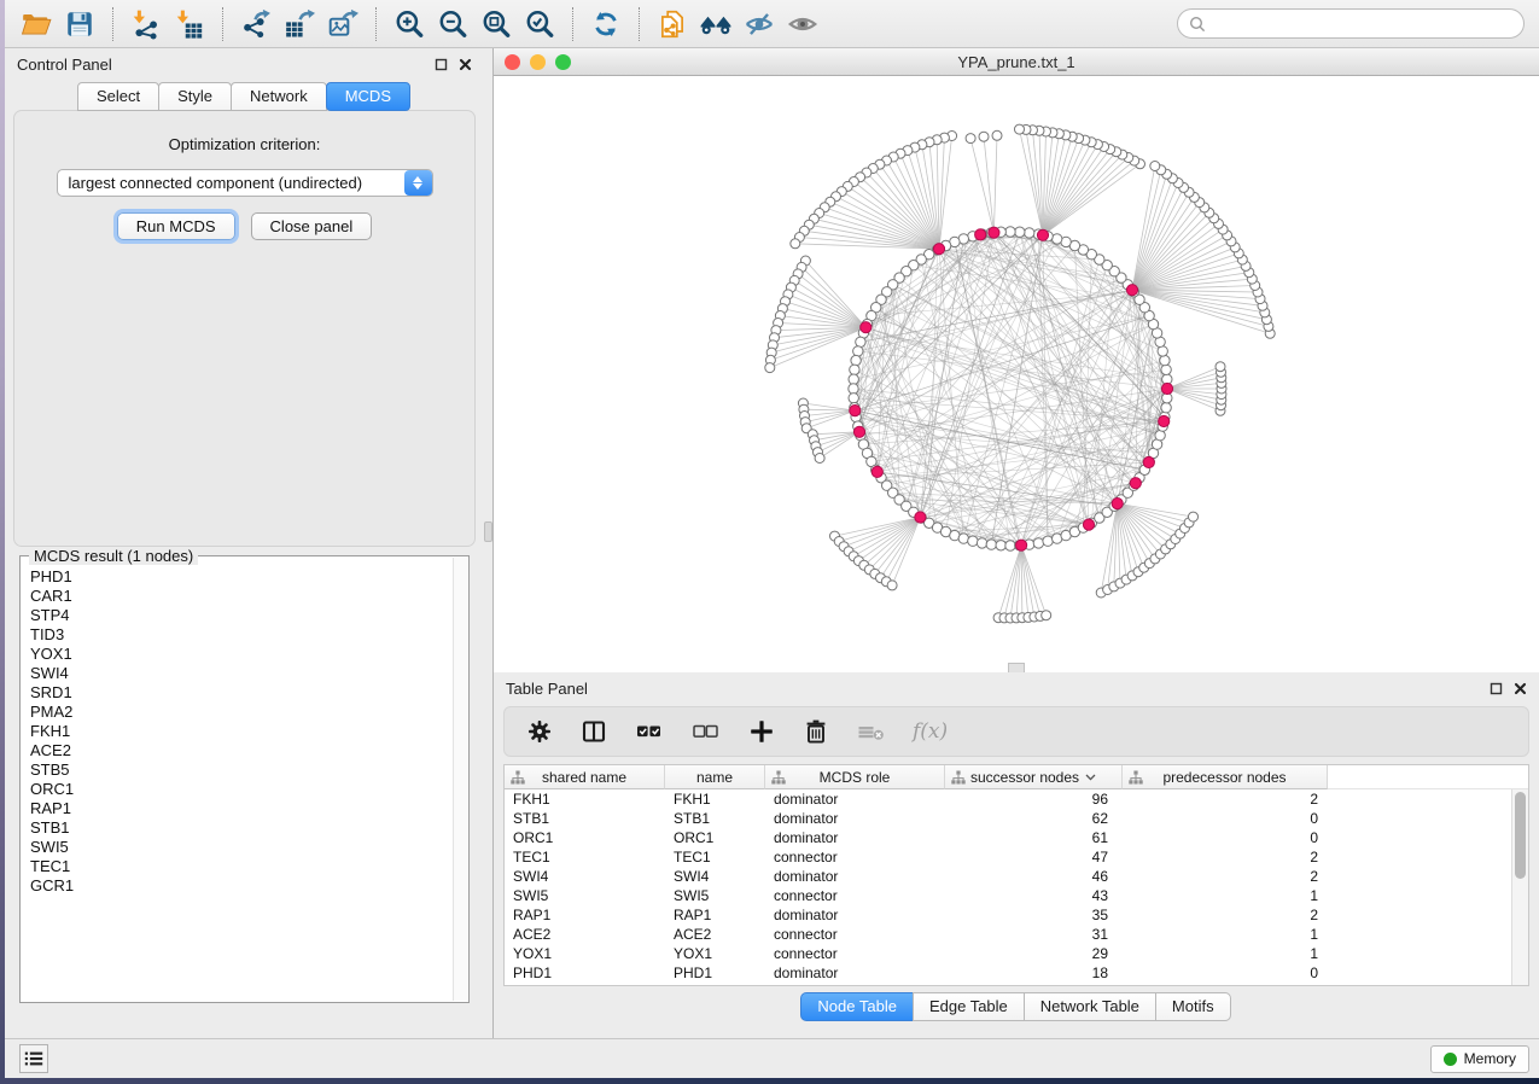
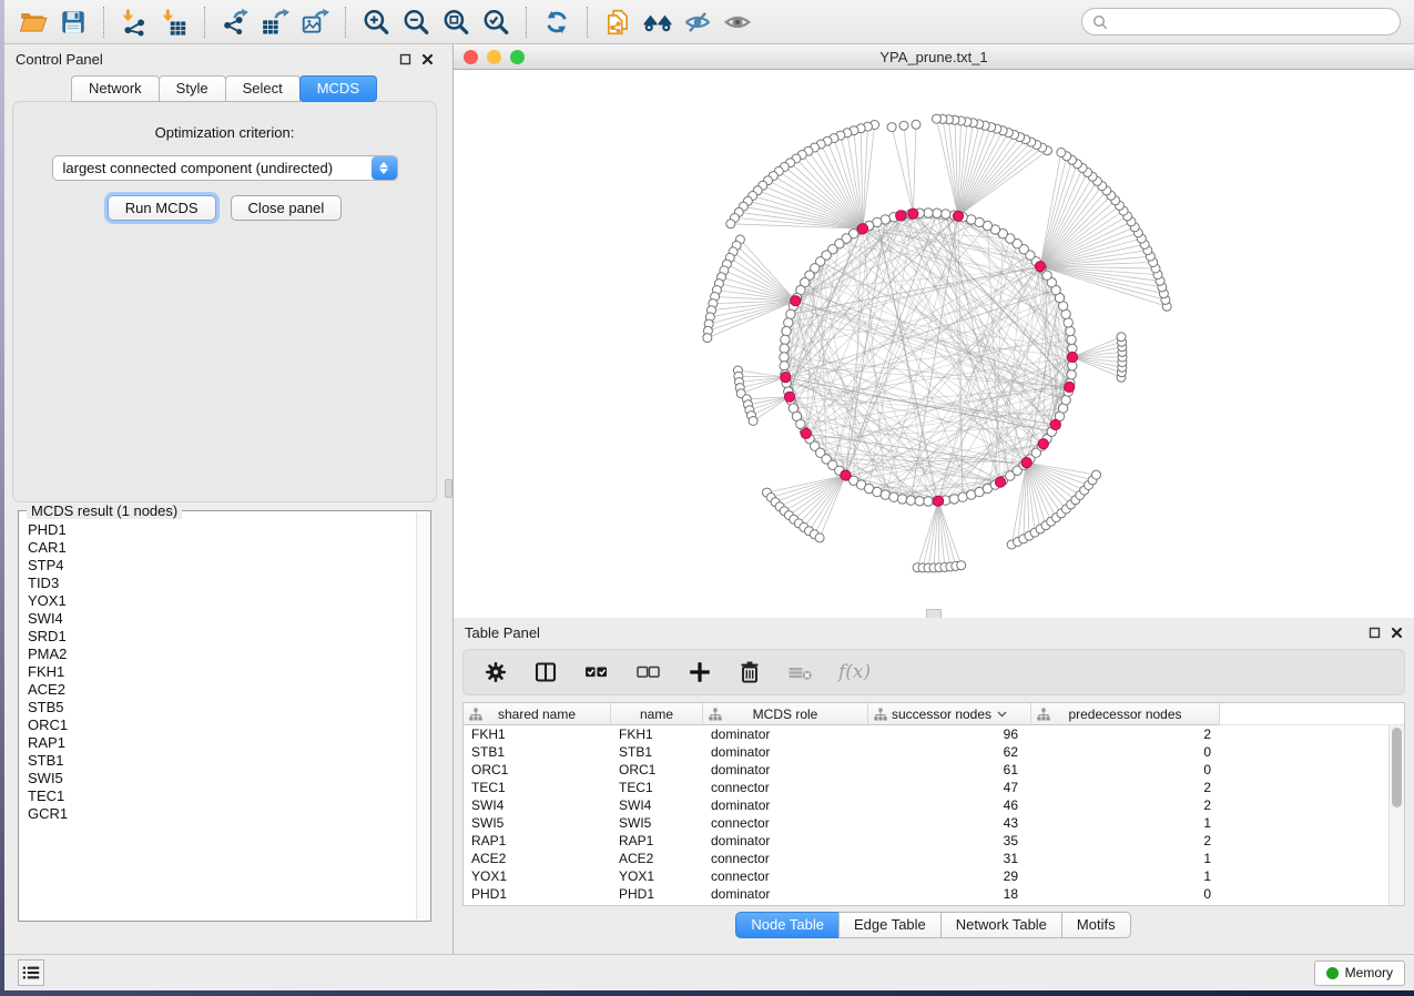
  Control Panel
- Select
+ Network
  Style
- Network
+ Select
  MCDS
  Optimization criterion:
  largest connected component (undirected)
  Run MCDS
  Close panel
  MCDS result (1 nodes)
  PHD1
  CAR1
  STP4
  TID3
  YOX1
  SWI4
  SRD1
  PMA2
  FKH1
  ACE2
  STB5
  ORC1
  RAP1
  STB1
  SWI5
  TEC1
  GCR1
  YPA_prune.txt_1
  Table Panel
  f(x)
  shared name
  name
  MCDS role
  successor nodes
  predecessor nodes
  FKH1
  FKH1
  dominator
  96
  2
  STB1
  STB1
  dominator
  62
  0
  ORC1
  ORC1
  dominator
  61
  0
  TEC1
  TEC1
  connector
  47
  2
  SWI4
  SWI4
  dominator
  46
  2
  SWI5
  SWI5
  connector
  43
  1
  RAP1
  RAP1
  dominator
  35
  2
  ACE2
  ACE2
  connector
  31
  1
  YOX1
  YOX1
  connector
  29
  1
  PHD1
  PHD1
  dominator
  18
  0
  Node Table
  Edge Table
  Network Table
  Motifs
  Memory
